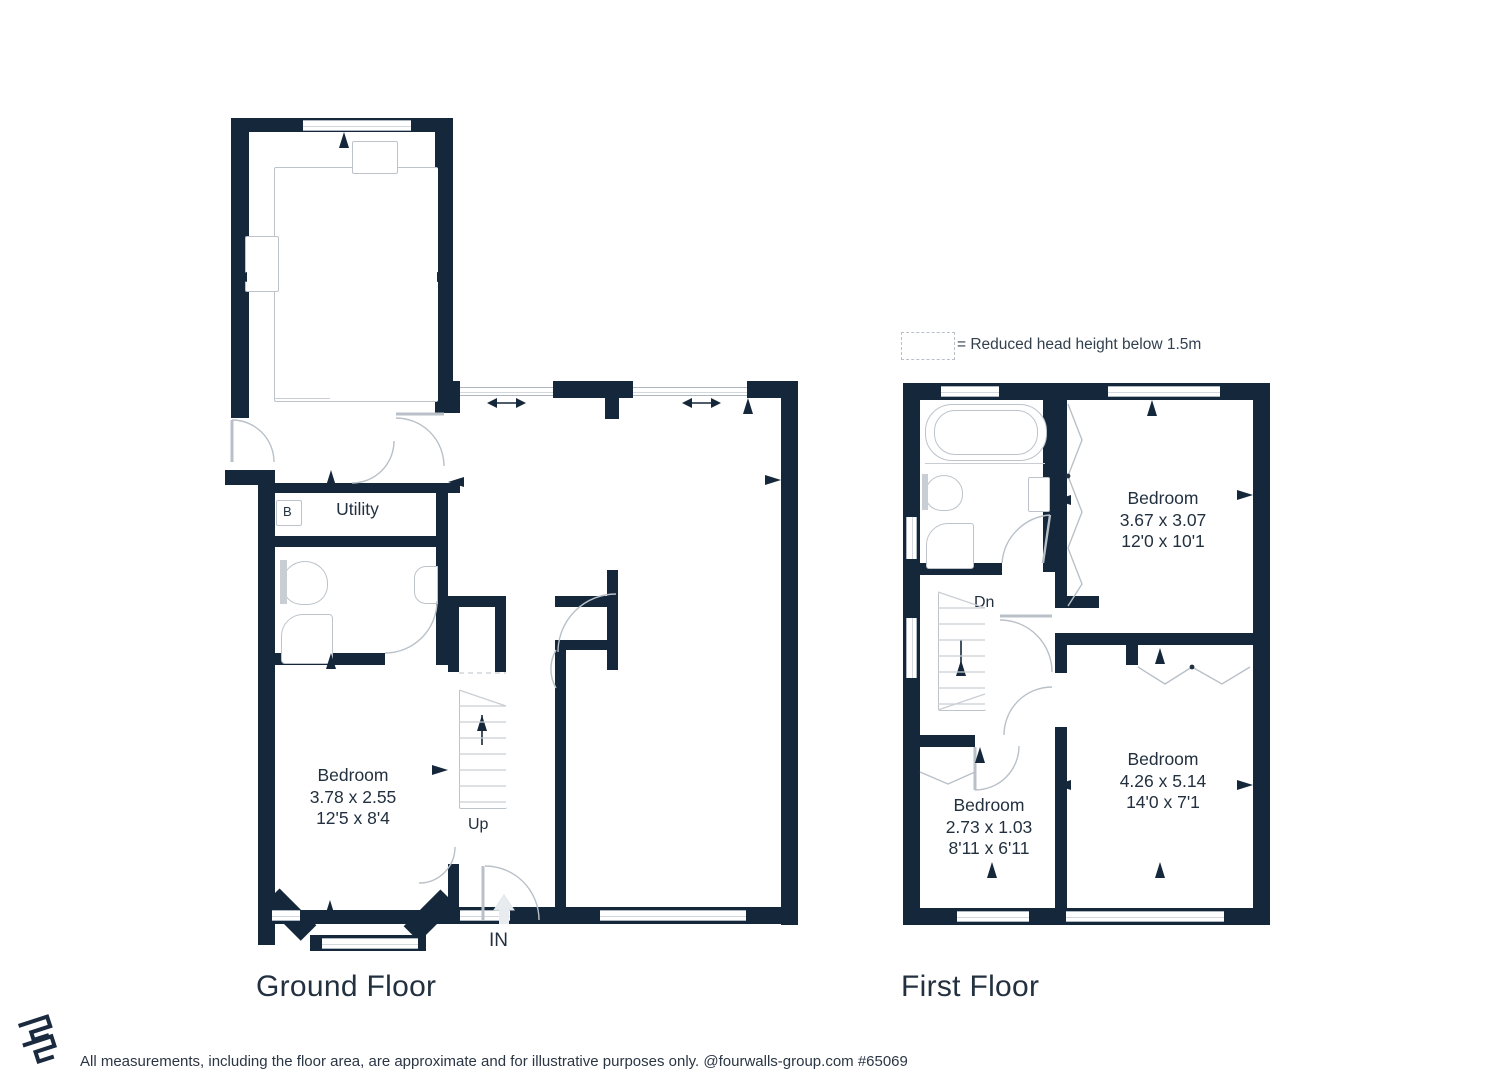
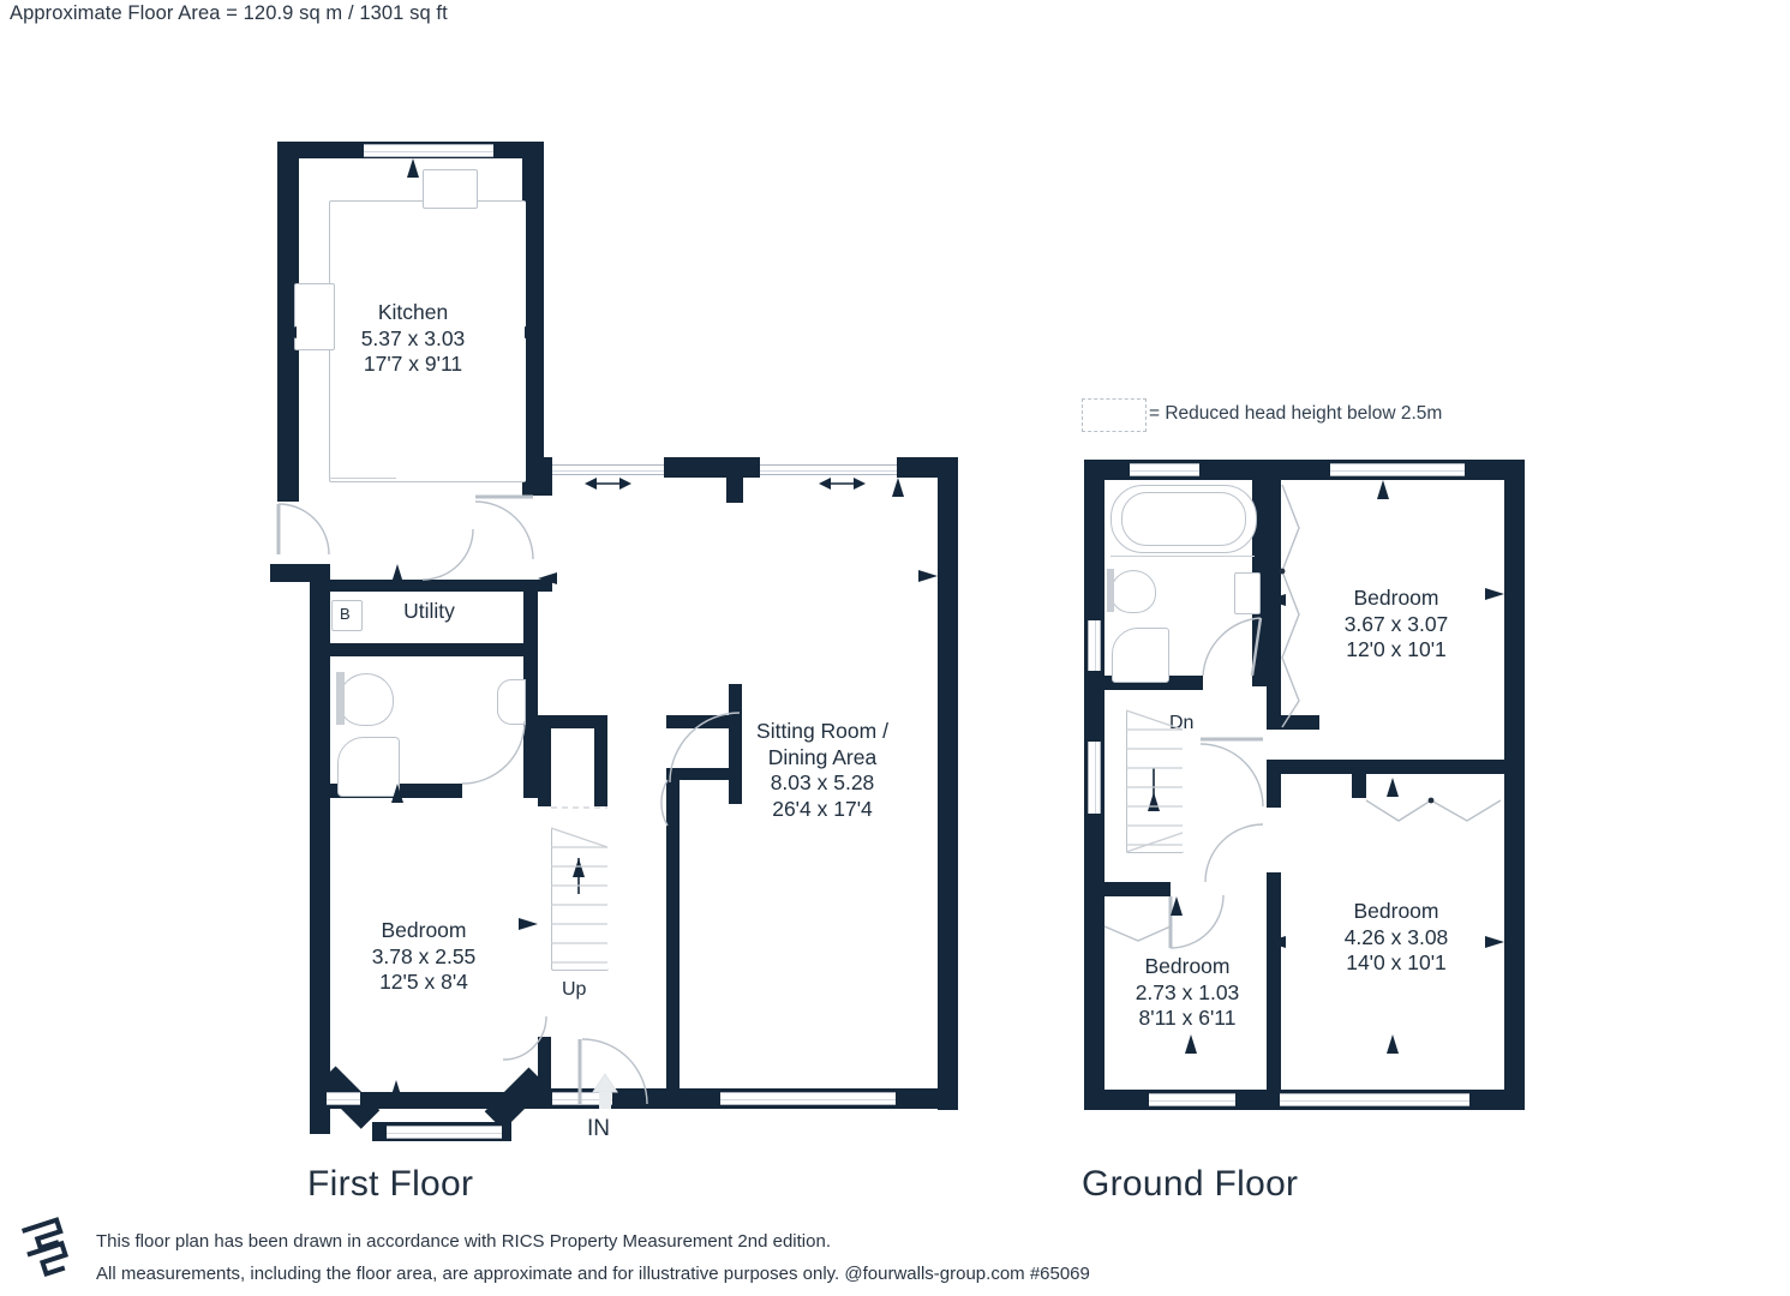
+ Approximate Floor Area = 120.9 sq m / 1301 sq ft
- = Reduced head height below 1.5m
+ = Reduced head height below 2.5m
  B
+ Kitchen
+ 5.37 x 3.03
+ 17'7 x 9'11
  Utility
+ Sitting Room /
+ Dining Area
+ 8.03 x 5.28
+ 26'4 x 17'4
  Bedroom
  3.78 x 2.55
  12'5 x 8'4
  Up
  IN
- Ground Floor
+ First Floor
  Bedroom
  3.67 x 3.07
  12'0 x 10'1
  Bedroom
- 4.26 x 5.14
+ 4.26 x 3.08
- 14'0 x 7'1
+ 14'0 x 10'1
  Bedroom
  2.73 x 1.03
  8'11 x 6'11
  Dn
- First Floor
+ Ground Floor
+ This floor plan has been drawn in accordance with RICS Property Measurement 2nd edition.
  All measurements, including the floor area, are approximate and for illustrative purposes only. @fourwalls-group.com #65069
